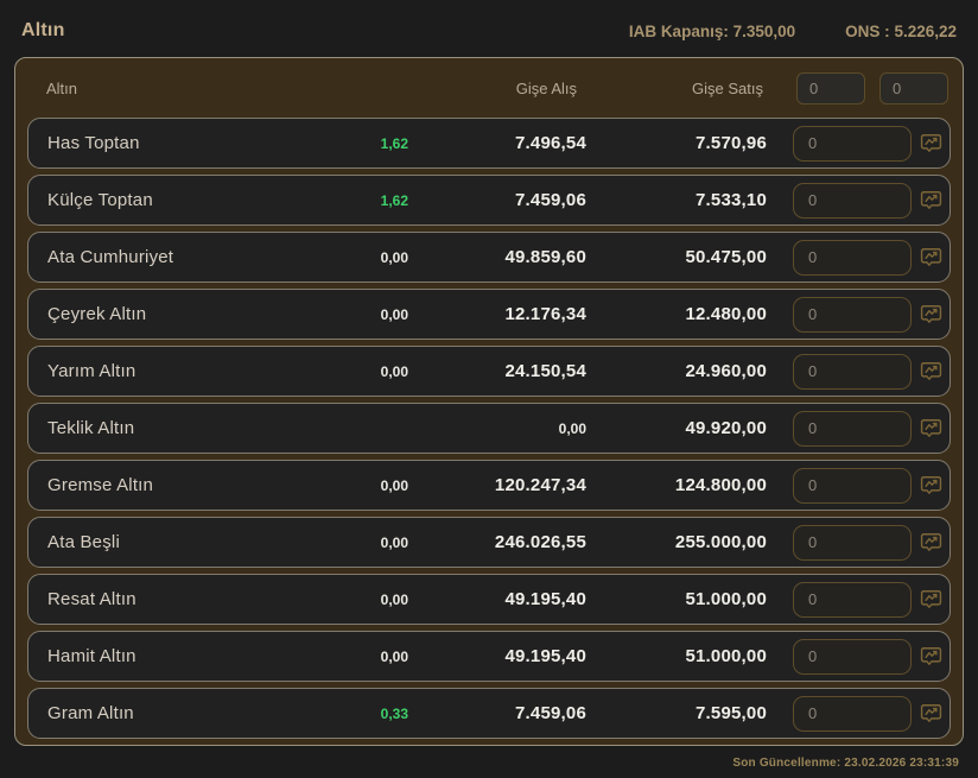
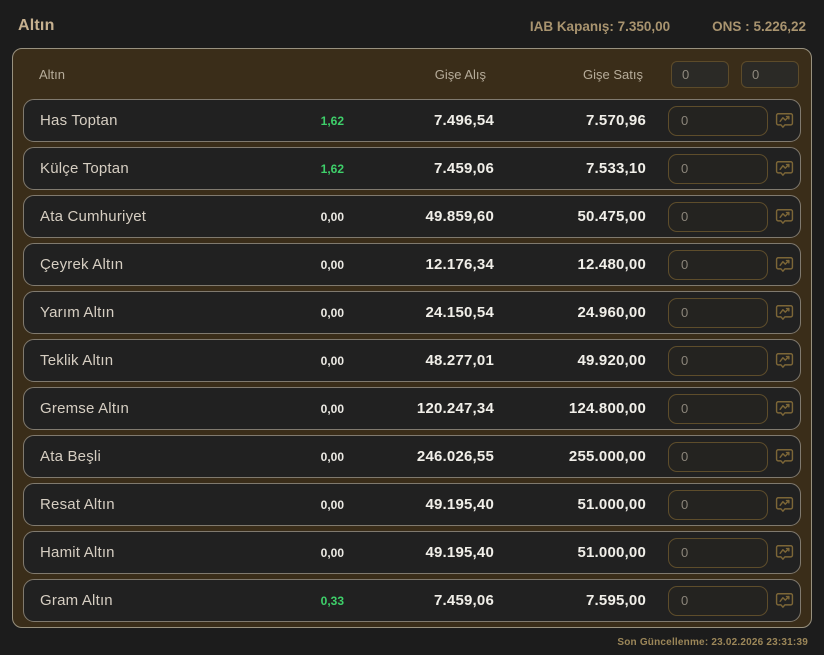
  Altın
  IAB Kapanış: 7.350,00
  ONS : 5.226,22
  Altın
  Gişe Alış
  Gişe Satış
  0
  0
  Has Toptan
  1,62
  7.496,54
  7.570,96
  0
  Külçe Toptan
  1,62
  7.459,06
  7.533,10
  0
  Ata Cumhuriyet
  0,00
  49.859,60
  50.475,00
  0
  Çeyrek Altın
  0,00
  12.176,34
  12.480,00
  0
  Yarım Altın
  0,00
  24.150,54
  24.960,00
  0
  Teklik Altın
  0,00
+ 48.277,01
  49.920,00
  0
  Gremse Altın
  0,00
  120.247,34
  124.800,00
  0
  Ata Beşli
  0,00
  246.026,55
  255.000,00
  0
  Resat Altın
  0,00
  49.195,40
  51.000,00
  0
  Hamit Altın
  0,00
  49.195,40
  51.000,00
  0
  Gram Altın
  0,33
  7.459,06
  7.595,00
  0
  Son Güncellenme: 23.02.2026 23:31:39
